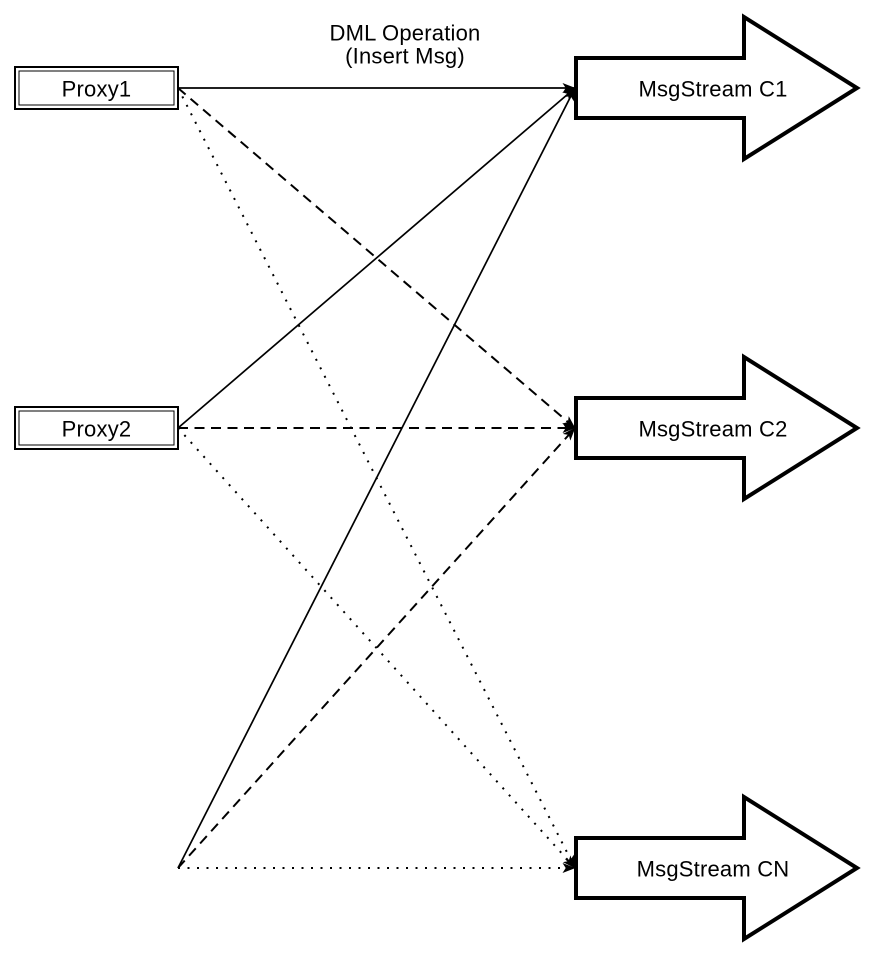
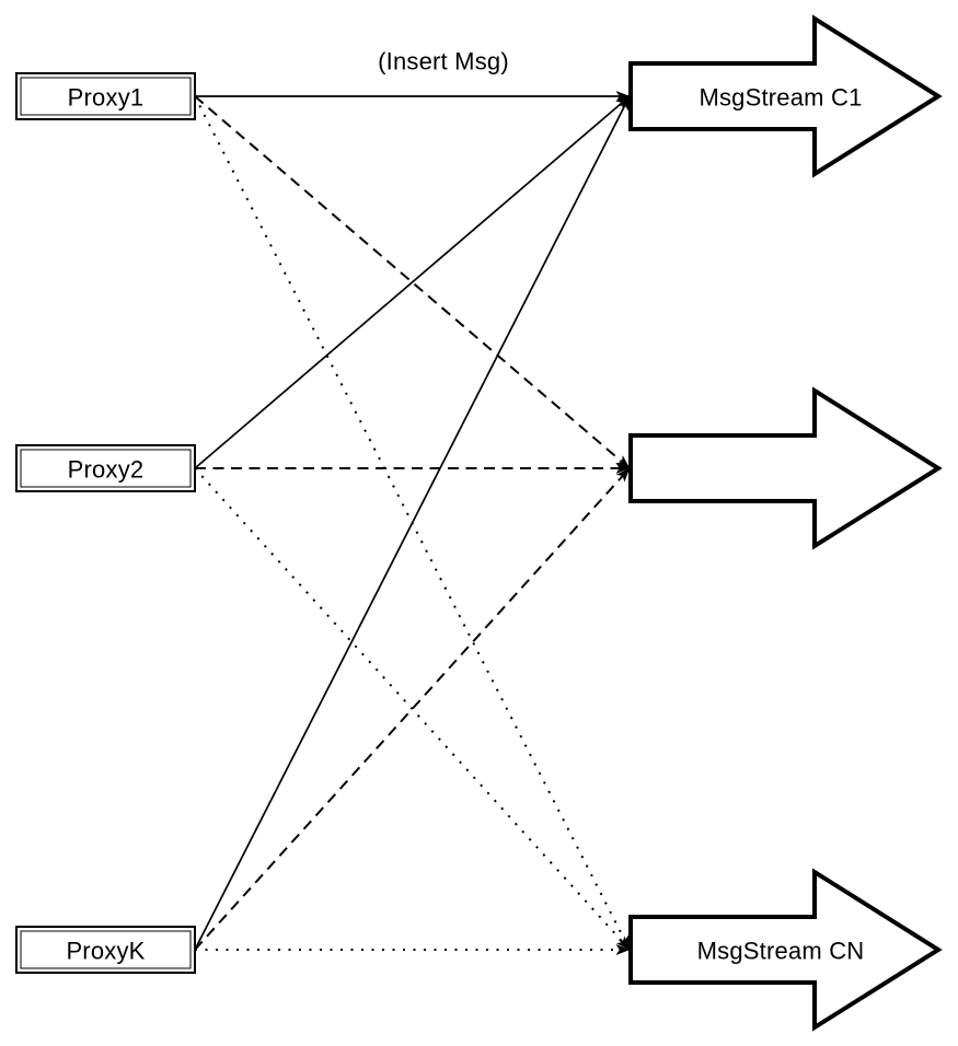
  Proxy1
  Proxy2
+ ProxyK
  MsgStream C1
- MsgStream C2
  MsgStream CN
- DML Operation
  (Insert Msg)
